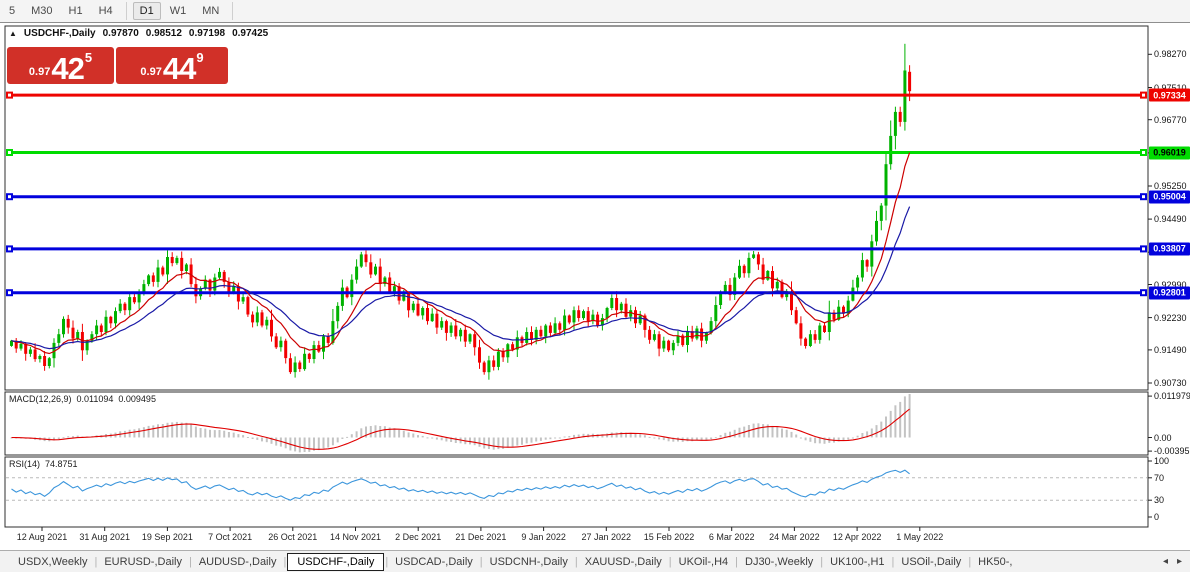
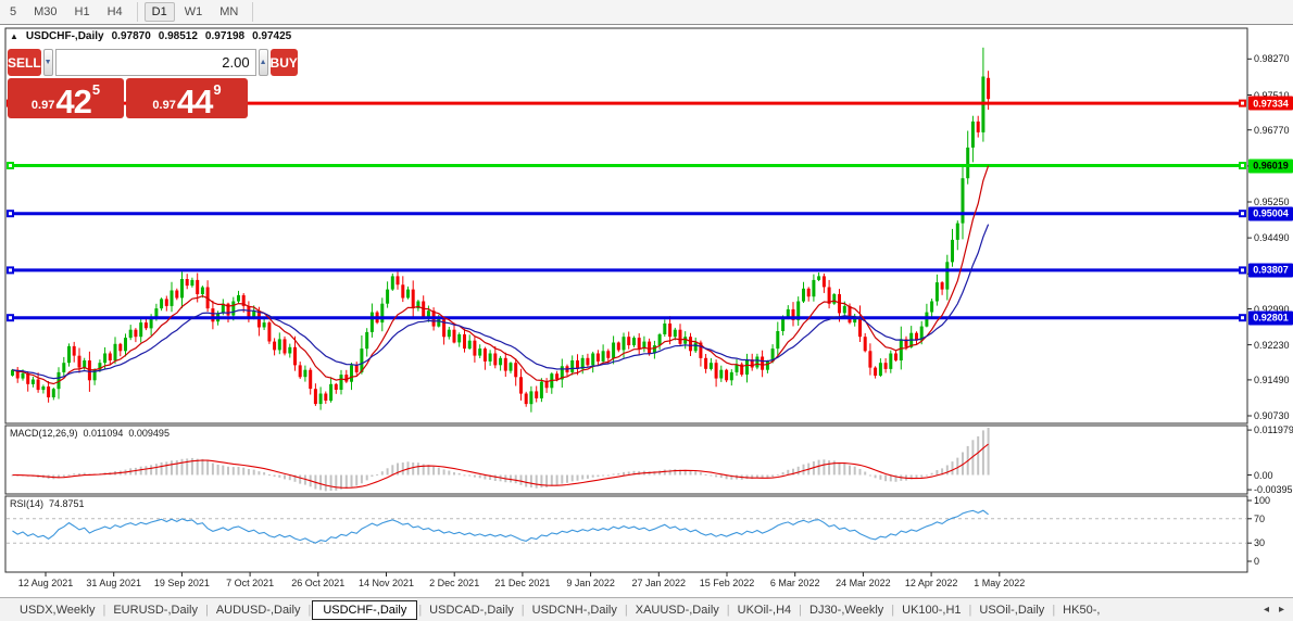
  5
  M30
  H1
  H4
  D1
  W1
  MN
  ▲
  USDCHF-,Daily
  0.97870
  0.98512
  0.97198
  0.97425
+ SELL
+ 2.00
+ BUY
  0.97
  42
  5
  0.97
  44
  9
  MACD(12,26,9)
  0.011094
  0.009495
  RSI(14)
  74.8751
  0.98270
  0.97510
  0.96770
  0.95250
  0.94490
  0.92990
  0.92230
  0.91490
  0.90730
  0.011979
  0.00
  -0.00395
  100
  70
  30
  0
  0.97334
  0.96019
  0.95004
  0.93807
  0.92801
  12 Aug 2021
  31 Aug 2021
  19 Sep 2021
  7 Oct 2021
  26 Oct 2021
  14 Nov 2021
  2 Dec 2021
  21 Dec 2021
  9 Jan 2022
  27 Jan 2022
  15 Feb 2022
  6 Mar 2022
  24 Mar 2022
  12 Apr 2022
  1 May 2022
  USDX,Weekly
  |
  EURUSD-,Daily
  |
  AUDUSD-,Daily
  |
  USDCHF-,Daily
  |
  USDCAD-,Daily
  |
  USDCNH-,Daily
  |
  XAUUSD-,Daily
  |
  UKOil-,H4
  |
  DJ30-,Weekly
  |
  UK100-,H1
  |
  USOil-,Daily
  |
  HK50-,
  ◂
  ▸
